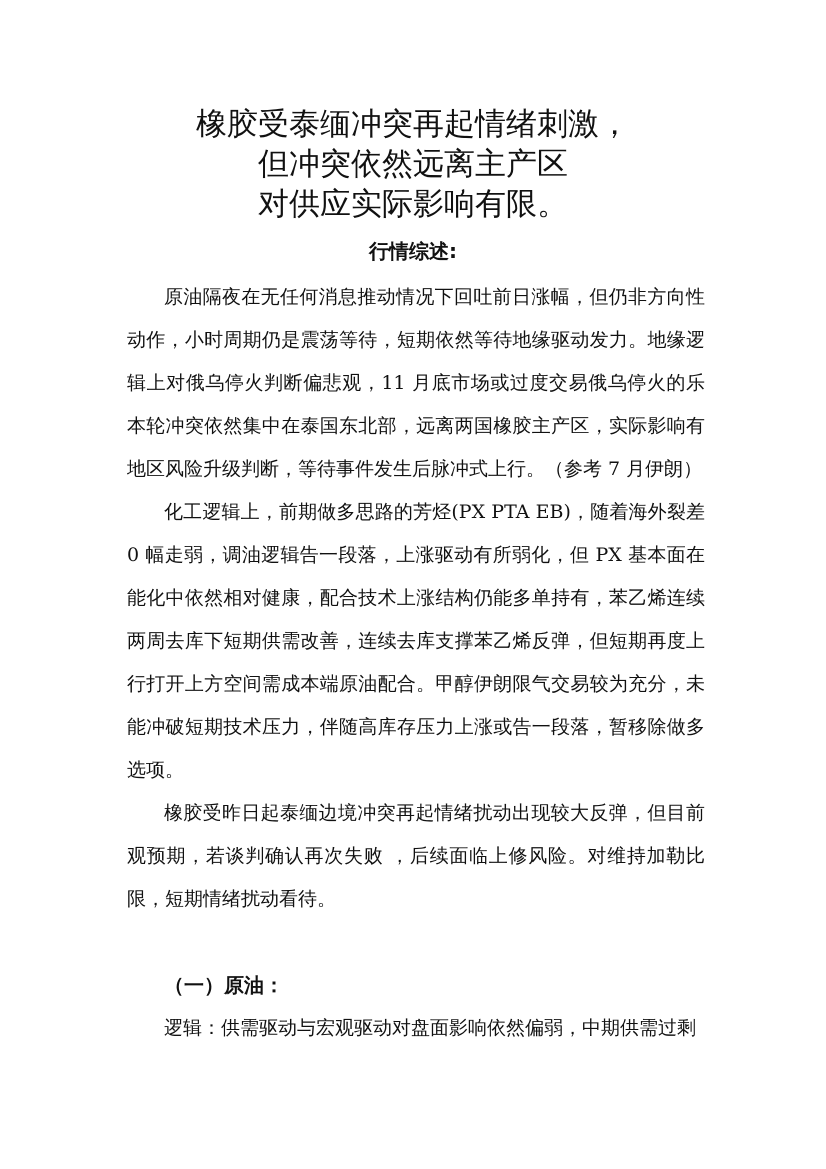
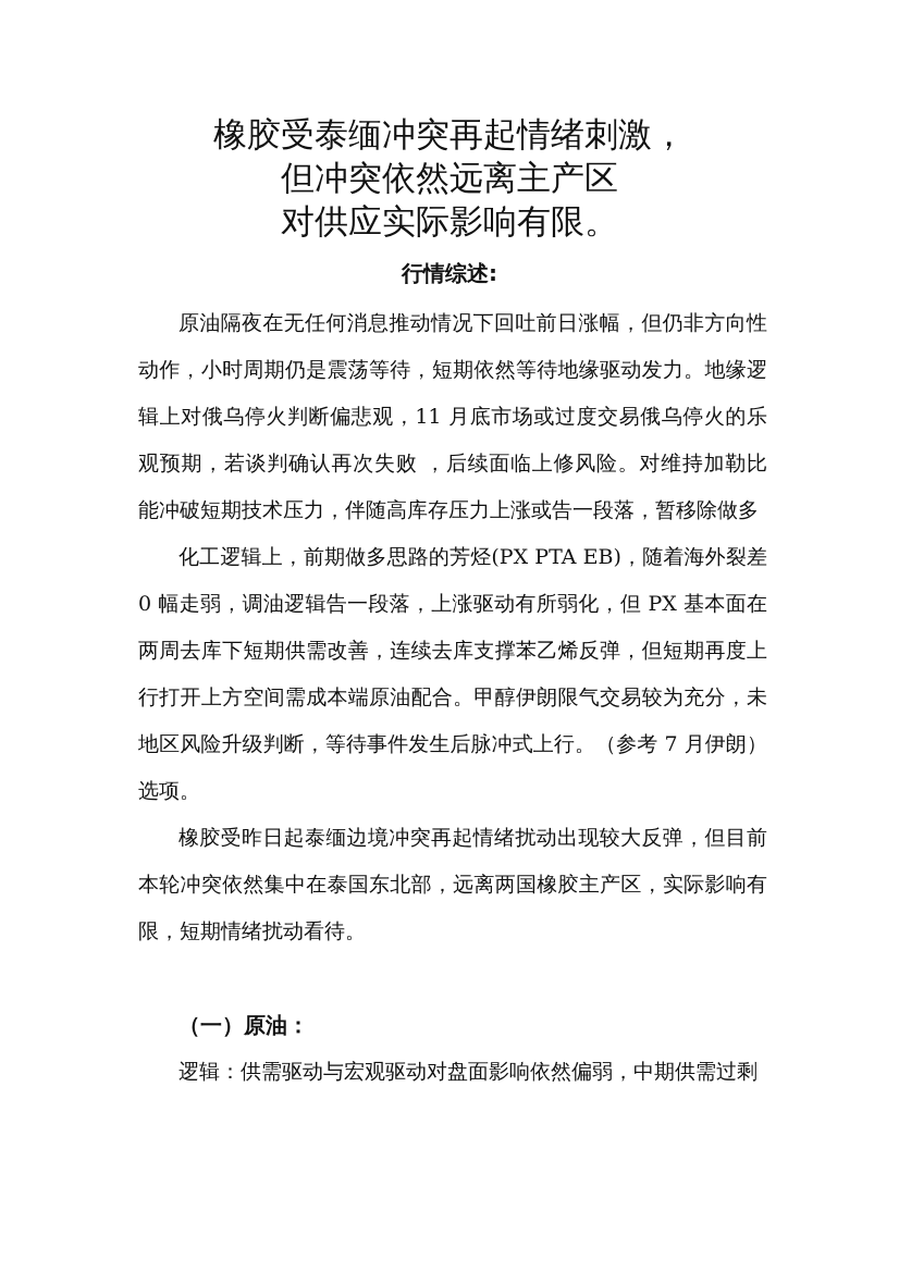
  橡胶受泰缅冲突再起情绪刺激，
  但冲突依然远离主产区
  对供应实际影响有限。
  行情综述:
  原油隔夜在无任何消息推动情况下回吐前日涨幅，但仍非方向性
  动作，小时周期仍是震荡等待，短期依然等待地缘驱动发力。地缘逻
  辑上对俄乌停火判断偏悲观，11 月底市场或过度交易俄乌停火的乐
- 本轮冲突依然集中在泰国东北部，远离两国橡胶主产区，实际影响有
+ 观预期，若谈判确认再次失败 ，后续面临上修风险。对维持加勒比
- 地区风险升级判断，等待事件发生后脉冲式上行。（参考 7 月伊朗）
+ 能冲破短期技术压力，伴随高库存压力上涨或告一段落，暂移除做多
  化工逻辑上，前期做多思路的芳烃(PX PTA EB)，随着海外裂差
  0 幅走弱，调油逻辑告一段落，上涨驱动有所弱化，但 PX 基本面在
- 能化中依然相对健康，配合技术上涨结构仍能多单持有，苯乙烯连续
  两周去库下短期供需改善，连续去库支撑苯乙烯反弹，但短期再度上
  行打开上方空间需成本端原油配合。甲醇伊朗限气交易较为充分，未
- 能冲破短期技术压力，伴随高库存压力上涨或告一段落，暂移除做多
+ 地区风险升级判断，等待事件发生后脉冲式上行。（参考 7 月伊朗）
  选项。
  橡胶受昨日起泰缅边境冲突再起情绪扰动出现较大反弹，但目前
- 观预期，若谈判确认再次失败 ，后续面临上修风险。对维持加勒比
+ 本轮冲突依然集中在泰国东北部，远离两国橡胶主产区，实际影响有
  限，短期情绪扰动看待。
  （一）原油：
  逻辑：供需驱动与宏观驱动对盘面影响依然偏弱，中期供需过剩
